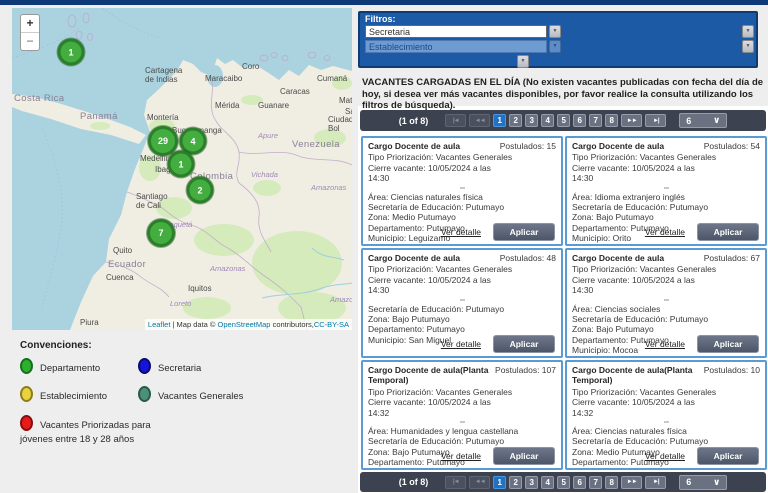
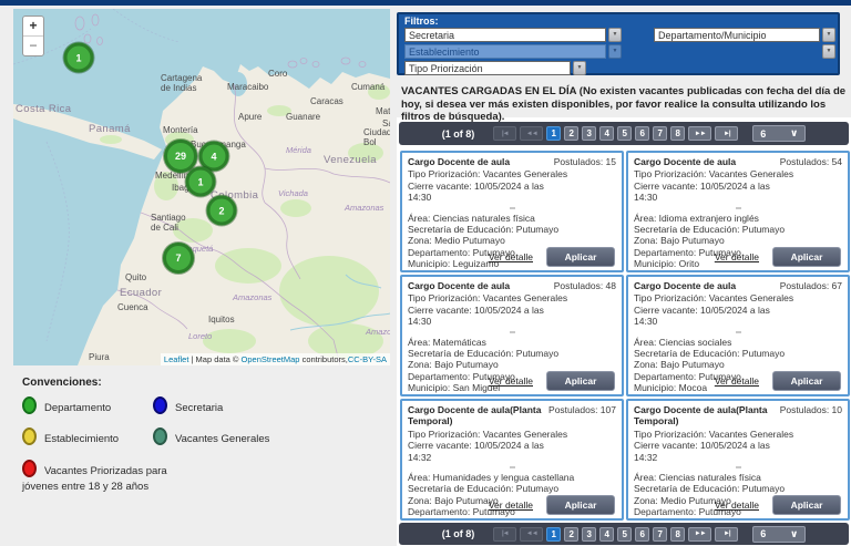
  Cartagena
  de Indias
  Maracaibo
  Coro
  Cumaná
  Caracas
  Costa Rica
- Mérida
+ Apure
  Guanare
  Panamá
  Montería
  Ciudad Bol
- Apure
+ Mérida
  Venezuela
  Medellí
  Combia
  Vichada
  Amazonas
  Santiago
  de Cali
  quetá
  Quito
  Ecuador
  Cuenca
  Amazonas
  Iquitos
  Loreto
  Amazo
  Piura
  1
  29
  4
  1
  2
  7
  +
  −
  Leaflet | Map data © OpenStreetMap contributors,CC-BY-SA
  Convenciones:
  Departamento
  Secretaria
  Establecimiento
  Vacantes Generales
  Vacantes Priorizadas para
  jóvenes entre 18 y 28 años
  Filtros:
  Secretaria
+ Departamento/Municipio
  Establecimiento
+ Tipo Priorización
- VACANTES CARGADAS EN EL DÍA (No existen vacantes publicadas con fecha del día de hoy, si desea ver más vacantes disponibles, por favor realice la consulta utilizando los filtros de búsqueda).
+ VACANTES CARGADAS EN EL DÍA (No existen vacantes publicadas con fecha del día de hoy, si desea ver más existen disponibles, por favor realice la consulta utilizando los filtros de búsqueda).
  (1 of 8)
  1
  2
  3
  4
  5
  6
  7
  8
  6
  ∨
  Cargo Docente de aula
  Postulados: 15
  Tipo Priorización: Vacantes Generales
  Cierre vacante: 10/05/2024 a las
  14:30
  Área: Ciencias naturales física
  Secretaría de Educación: Putumayo
  Zona: Medio Putumayo
  Departamento: Putumayo
  Municipio: Leguizamo
  Ver detalle
  Aplicar
  Cargo Docente de aula
  Postulados: 54
  Tipo Priorización: Vacantes Generales
  Cierre vacante: 10/05/2024 a las
  14:30
  Área: Idioma extranjero inglés
  Secretaría de Educación: Putumayo
  Zona: Bajo Putumayo
  Departamento: Putumayo
  Municipio: Orito
  Ver detalle
  Aplicar
  Cargo Docente de aula
  Postulados: 48
  Tipo Priorización: Vacantes Generales
  Cierre vacante: 10/05/2024 a las
  14:30
+ Área: Matemáticas
  Secretaría de Educación: Putumayo
  Zona: Bajo Putumayo
  Departamento: Putumayo
  Municipio: San Miguel
  Ver detalle
  Aplicar
  Cargo Docente de aula
  Postulados: 67
  Tipo Priorización: Vacantes Generales
  Cierre vacante: 10/05/2024 a las
  14:30
  Área: Ciencias sociales
  Secretaría de Educación: Putumayo
  Zona: Bajo Putumayo
  Departamento: Putumayo
  Municipio: Mocoa
  Ver detalle
  Aplicar
  Cargo Docente de aula(Planta Temporal)
  Postulados: 107
  Tipo Priorización: Vacantes Generales
  Cierre vacante: 10/05/2024 a las
  14:32
  Área: Humanidades y lengua castellana
  Secretaría de Educación: Putumayo
  Zona: Bajo Putumayo
  Departamento: Putumayo
  Ver detalle
  Aplicar
  Cargo Docente de aula(Planta Temporal)
  Postulados: 10
  Tipo Priorización: Vacantes Generales
  Cierre vacante: 10/05/2024 a las
  14:32
  Área: Ciencias naturales física
  Secretaría de Educación: Putumayo
  Zona: Medio Putumayo
  Departamento: Putumayo
  Ver detalle
  Aplicar
  (1 of 8)
  1
  2
  3
  4
  5
  6
  7
  8
  6
  ∨
